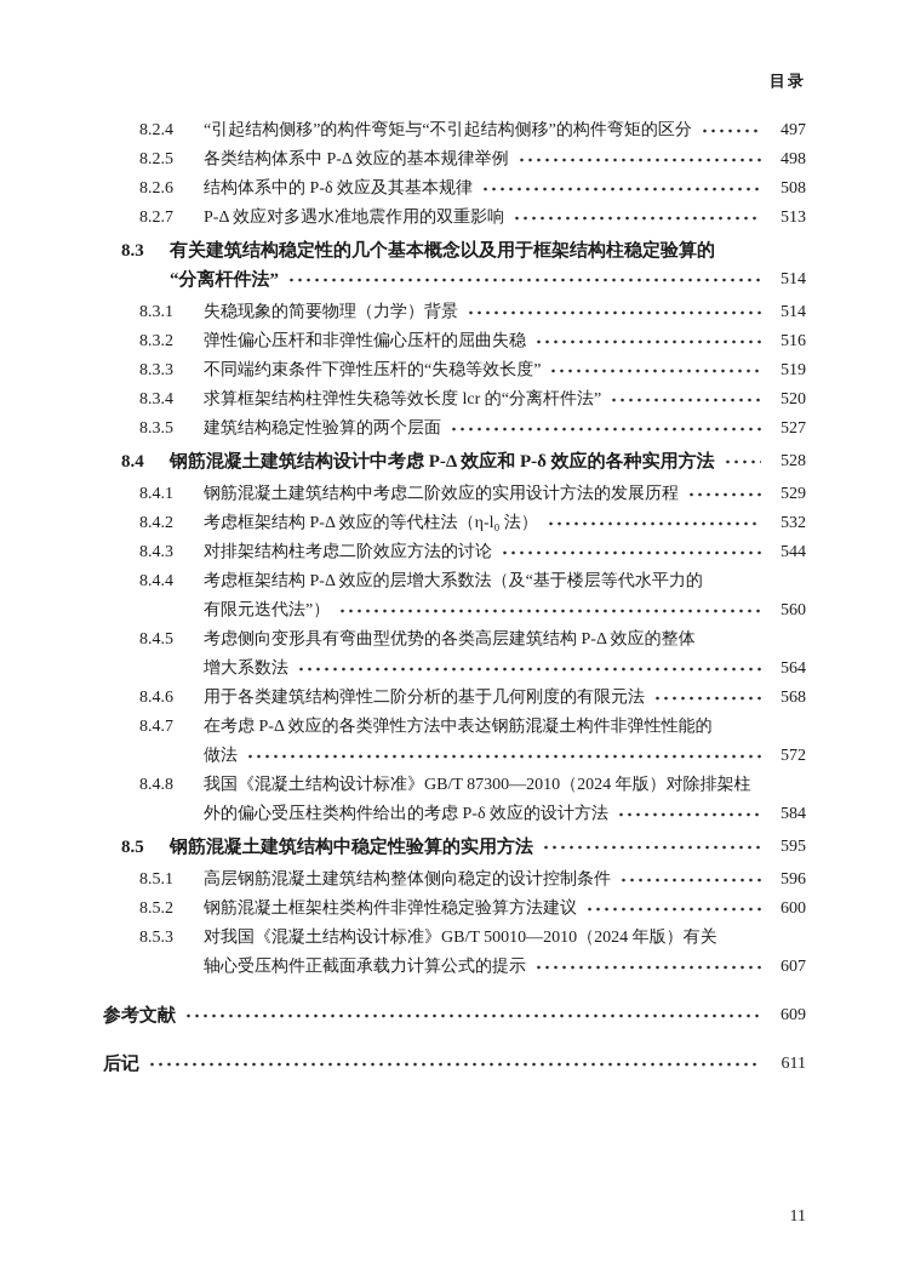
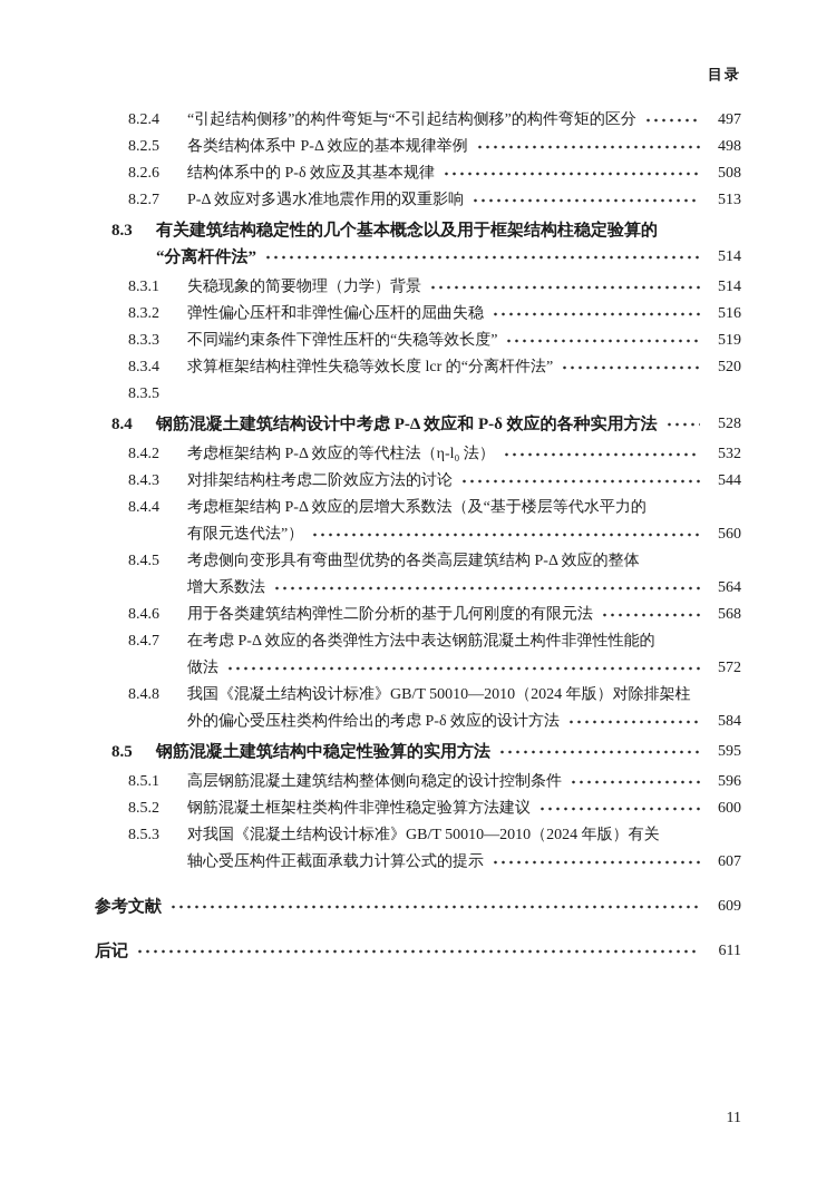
  目录
  8.2.4
  “引起结构侧移”的构件弯矩与“不引起结构侧移”的构件弯矩的区分
  497
  8.2.5
  各类结构体系中 P-Δ 效应的基本规律举例
  498
  8.2.6
  结构体系中的 P-δ 效应及其基本规律
  508
  8.2.7
  P-Δ 效应对多遇水准地震作用的双重影响
  513
  8.3
  有关建筑结构稳定性的几个基本概念以及用于框架结构柱稳定验算的
  “分离杆件法”
  514
  8.3.1
  失稳现象的简要物理（力学）背景
  514
  8.3.2
  弹性偏心压杆和非弹性偏心压杆的屈曲失稳
  516
  8.3.3
  不同端约束条件下弹性压杆的“失稳等效长度”
  519
  8.3.4
  求算框架结构柱弹性失稳等效长度 lcr 的“分离杆件法”
  520
  8.3.5
- 建筑结构稳定性验算的两个层面
- 527
  8.4
  钢筋混凝土建筑结构设计中考虑 P-Δ 效应和 P-δ 效应的各种实用方法
  528
- 8.4.1
- 钢筋混凝土建筑结构中考虑二阶效应的实用设计方法的发展历程
- 529
  8.4.2
  考虑框架结构 P-Δ 效应的等代柱法（η-l₀ 法）
  532
  8.4.3
  对排架结构柱考虑二阶效应方法的讨论
  544
  8.4.4
  考虑框架结构 P-Δ 效应的层增大系数法（及“基于楼层等代水平力的
  有限元迭代法”）
  560
  8.4.5
  考虑侧向变形具有弯曲型优势的各类高层建筑结构 P-Δ 效应的整体
  增大系数法
  564
  8.4.6
  用于各类建筑结构弹性二阶分析的基于几何刚度的有限元法
  568
  8.4.7
  在考虑 P-Δ 效应的各类弹性方法中表达钢筋混凝土构件非弹性性能的
  做法
  572
  8.4.8
- 我国《混凝土结构设计标准》GB/T 87300—2010（2024 年版）对除排架柱
+ 我国《混凝土结构设计标准》GB/T 50010—2010（2024 年版）对除排架柱
  外的偏心受压柱类构件给出的考虑 P-δ 效应的设计方法
  584
  8.5
  钢筋混凝土建筑结构中稳定性验算的实用方法
  595
  8.5.1
  高层钢筋混凝土建筑结构整体侧向稳定的设计控制条件
  596
  8.5.2
  钢筋混凝土框架柱类构件非弹性稳定验算方法建议
  600
  8.5.3
  对我国《混凝土结构设计标准》GB/T 50010—2010（2024 年版）有关
  轴心受压构件正截面承载力计算公式的提示
  607
  参考文献
  609
  后记
  611
  11
